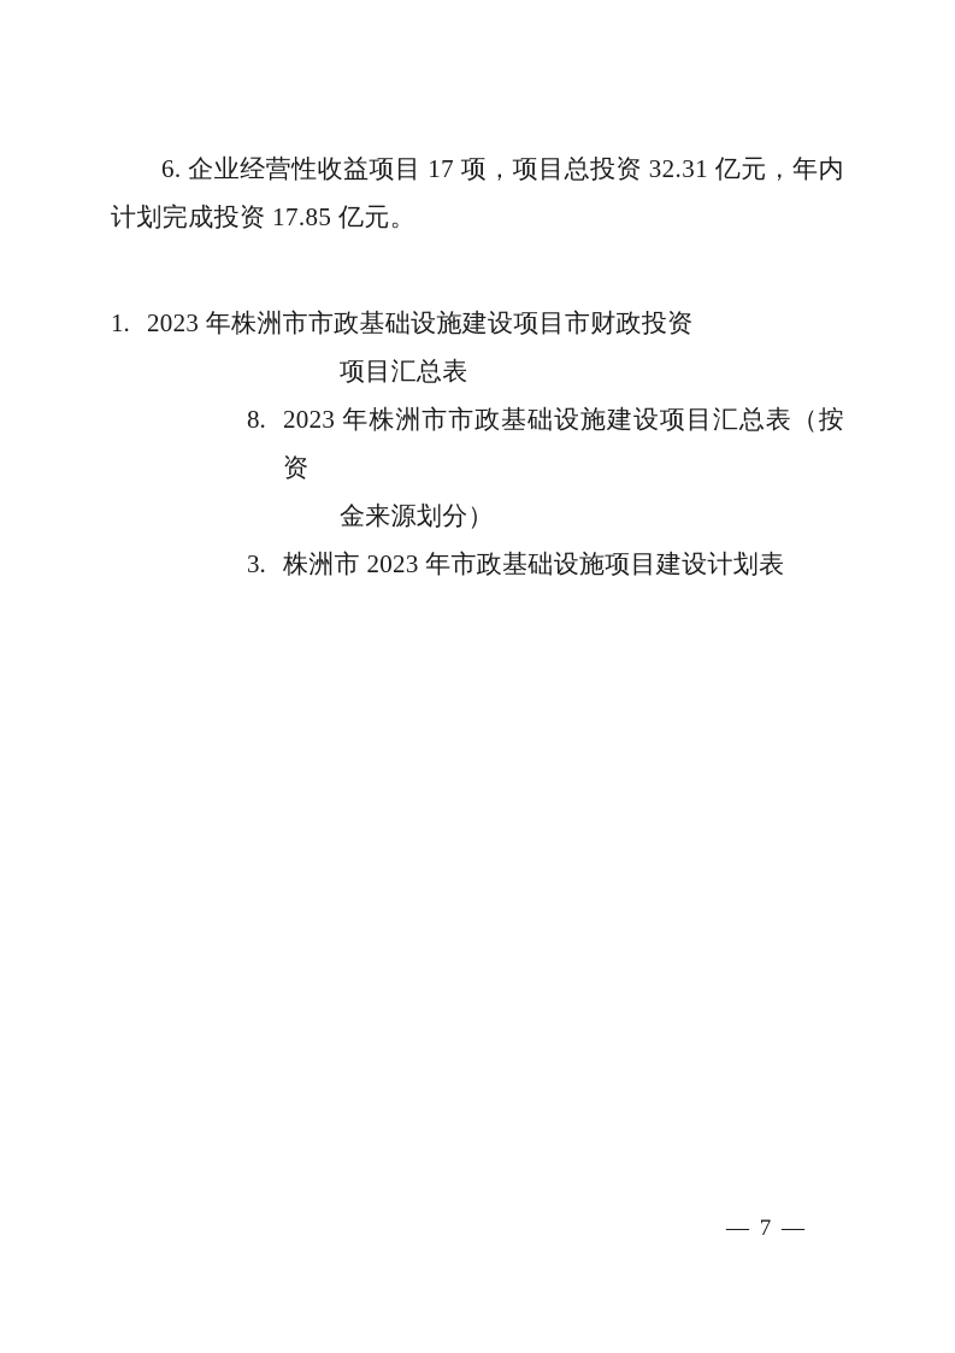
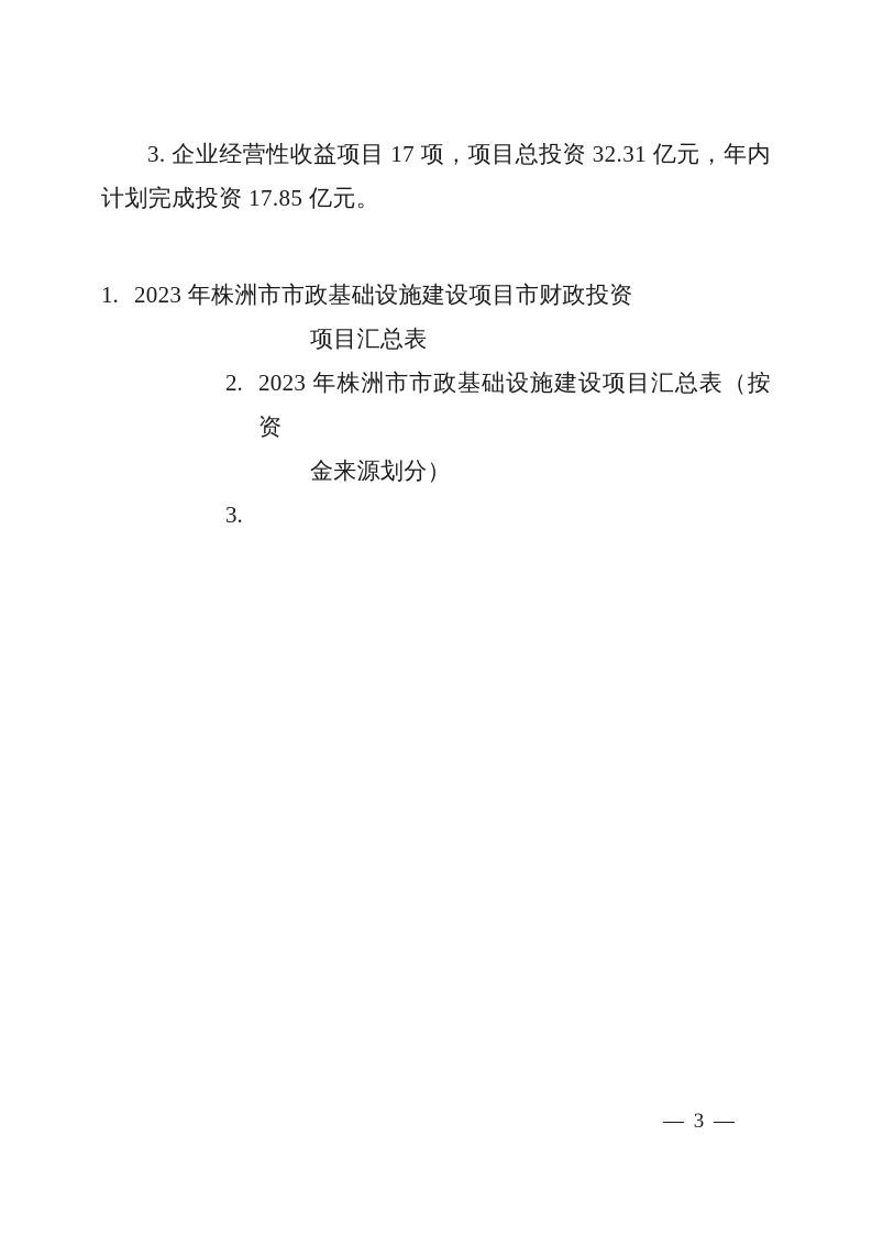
- 6. 企业经营性收益项目 17 项，项目总投资 32.31 亿元，年内计划完成投资 17.85 亿元。
+ 3. 企业经营性收益项目 17 项，项目总投资 32.31 亿元，年内计划完成投资 17.85 亿元。
  1.
  2023 年株洲市市政基础设施建设项目市财政投资
  项目汇总表
- 8.
+ 2.
  2023 年株洲市市政基础设施建设项目汇总表（按资
  金来源划分）
  3.
- 株洲市 2023 年市政基础设施项目建设计划表
- — 7 —
+ — 3 —
